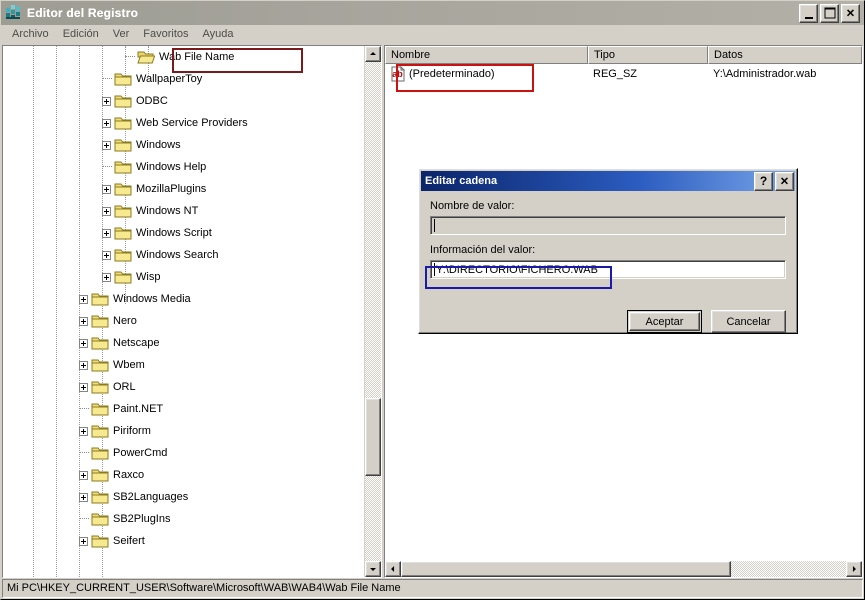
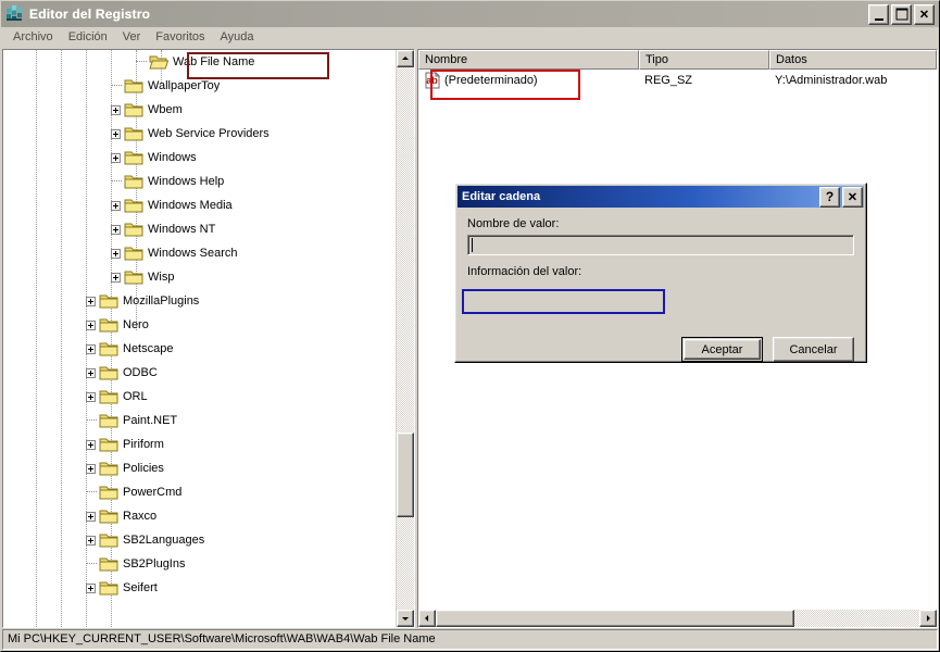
  Editor del Registro
  ×
  Archivo
  Edición
  Ver
  Favoritos
  Ayuda
  Wab File Name
  WallpaperToy
- ODBC
+ Wbem
  Web Service Providers
  Windows
  Windows Help
- MozillaPlugins
+ Windows Media
  Windows NT
- Windows Script
  Windows Search
  Wisp
- Windows Media
+ MozillaPlugins
  Nero
  Netscape
- Wbem
+ ODBC
  ORL
  Paint.NET
  Piriform
+ Policies
  PowerCmd
  Raxco
  SB2Languages
  SB2PlugIns
  Seifert
  Nombre
  Tipo
  Datos
  ab
  (Predeterminado)
  REG_SZ
  Y:\Administrador.wab
  Mi PC\HKEY_CURRENT_USER\Software\Microsoft\WAB\WAB4\Wab File Name
  Editar cadena
  ?
  ×
  Nombre de valor:
  Información del valor:
- Y:\DIRECTORIO\FICHERO.WAB
  Aceptar
  Cancelar
